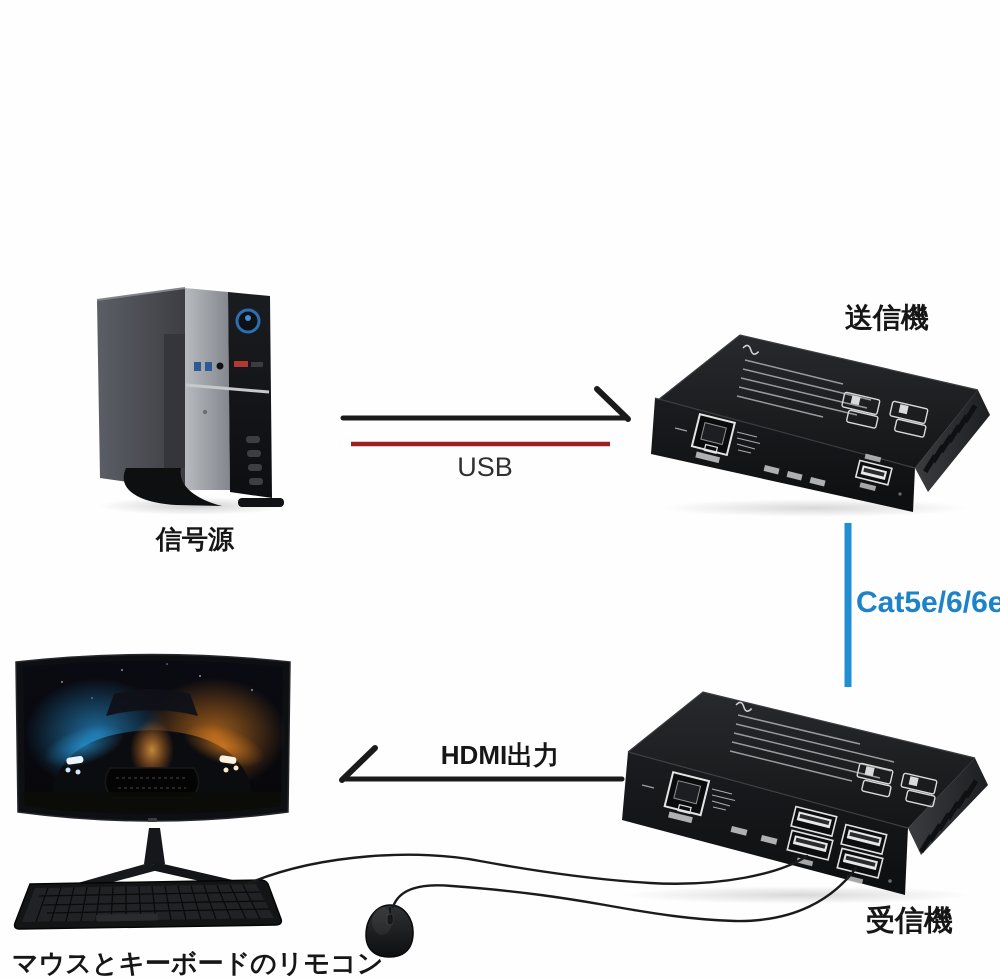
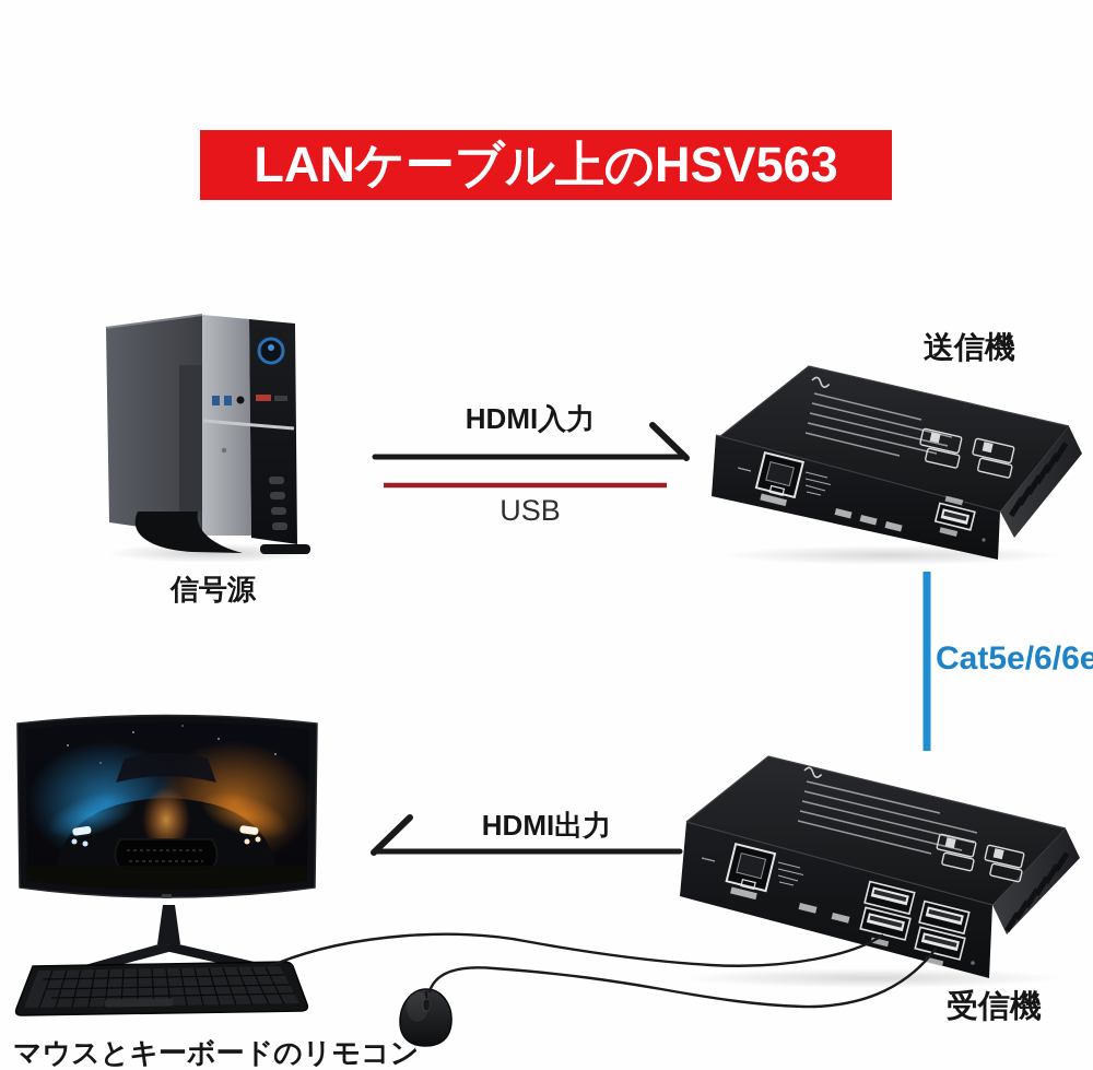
+ LANケーブル上のHSV563
+ HDMI入力
  USB
  信号源
  送信機
  Cat5e/6/6e
  HDMI出力
  受信機
  マウスとキーボードのリモコン
